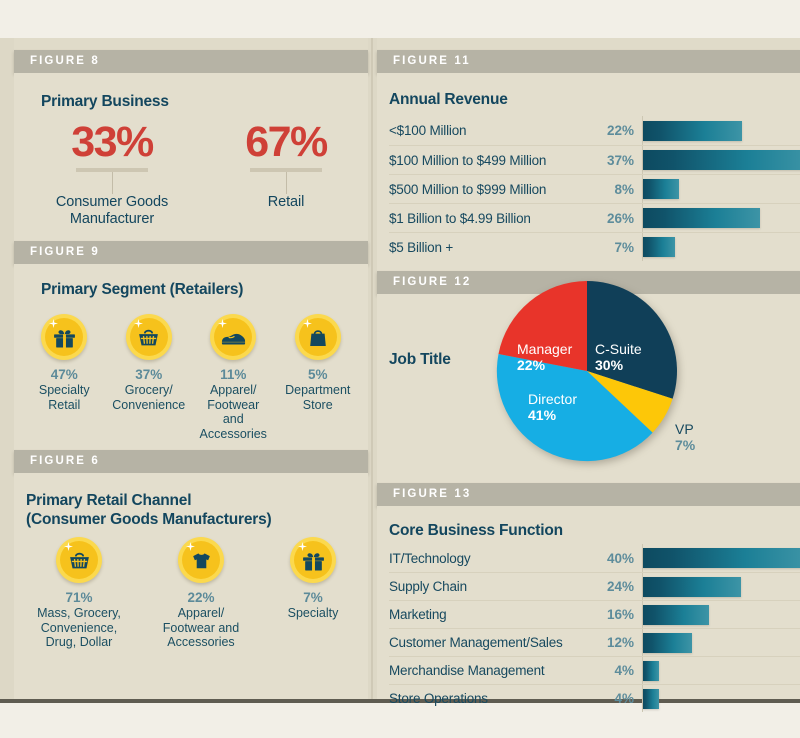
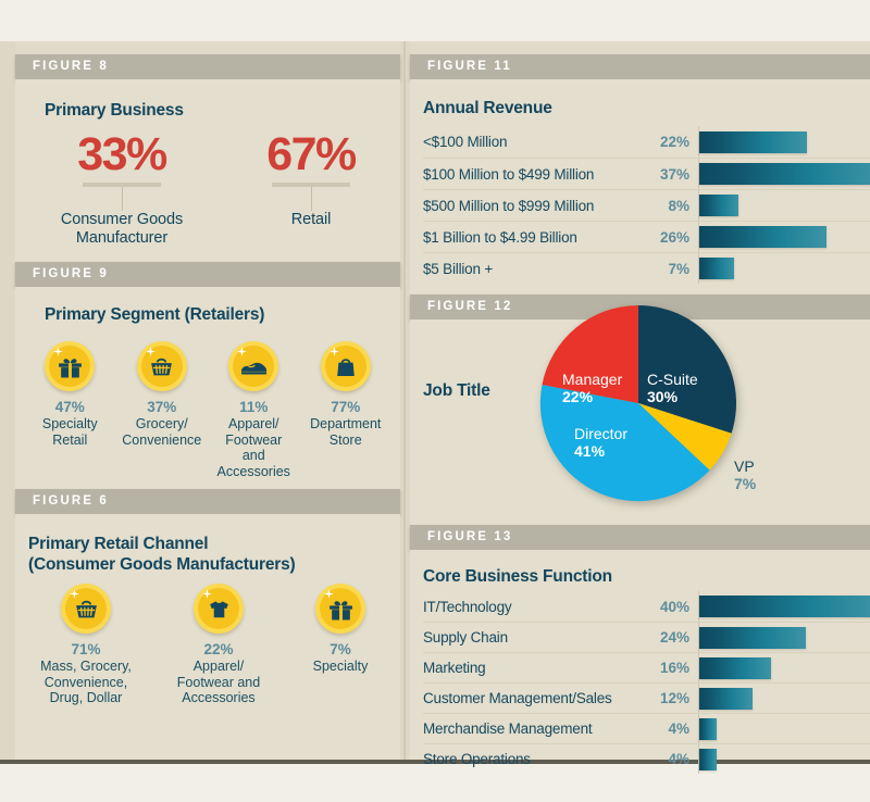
  FIGURE 8
  Primary Business
  33%
  Consumer Goods
  Manufacturer
  67%
  Retail
  FIGURE 9
  Primary Segment (Retailers)
  47%
  Specialty
  Retail
  37%
  Grocery/
  Convenience
  11%
  Apparel/
  Footwear
  and
  Accessories
- 5%
+ 77%
  Department
  Store
  FIGURE 6
  Primary Retail Channel
  (Consumer Goods Manufacturers)
  71%
  Mass, Grocery,
  Convenience,
  Drug, Dollar
  22%
  Apparel/
  Footwear and
  Accessories
  7%
  Specialty
  FIGURE 11
  Annual Revenue
  <$100 Million
  22%
  $100 Million to $499 Million
  37%
  $500 Million to $999 Million
  8%
  $1 Billion to $4.99 Billion
  26%
  $5 Billion +
  7%
  FIGURE 12
  Job Title
  C-Suite
  30%
  Manager
  22%
  Director
  41%
  VP
  7%
  FIGURE 13
  Core Business Function
  IT/Technology
  40%
  Supply Chain
  24%
  Marketing
  16%
  Customer Management/Sales
  12%
  Merchandise Management
  4%
  Store Operations
  4%
